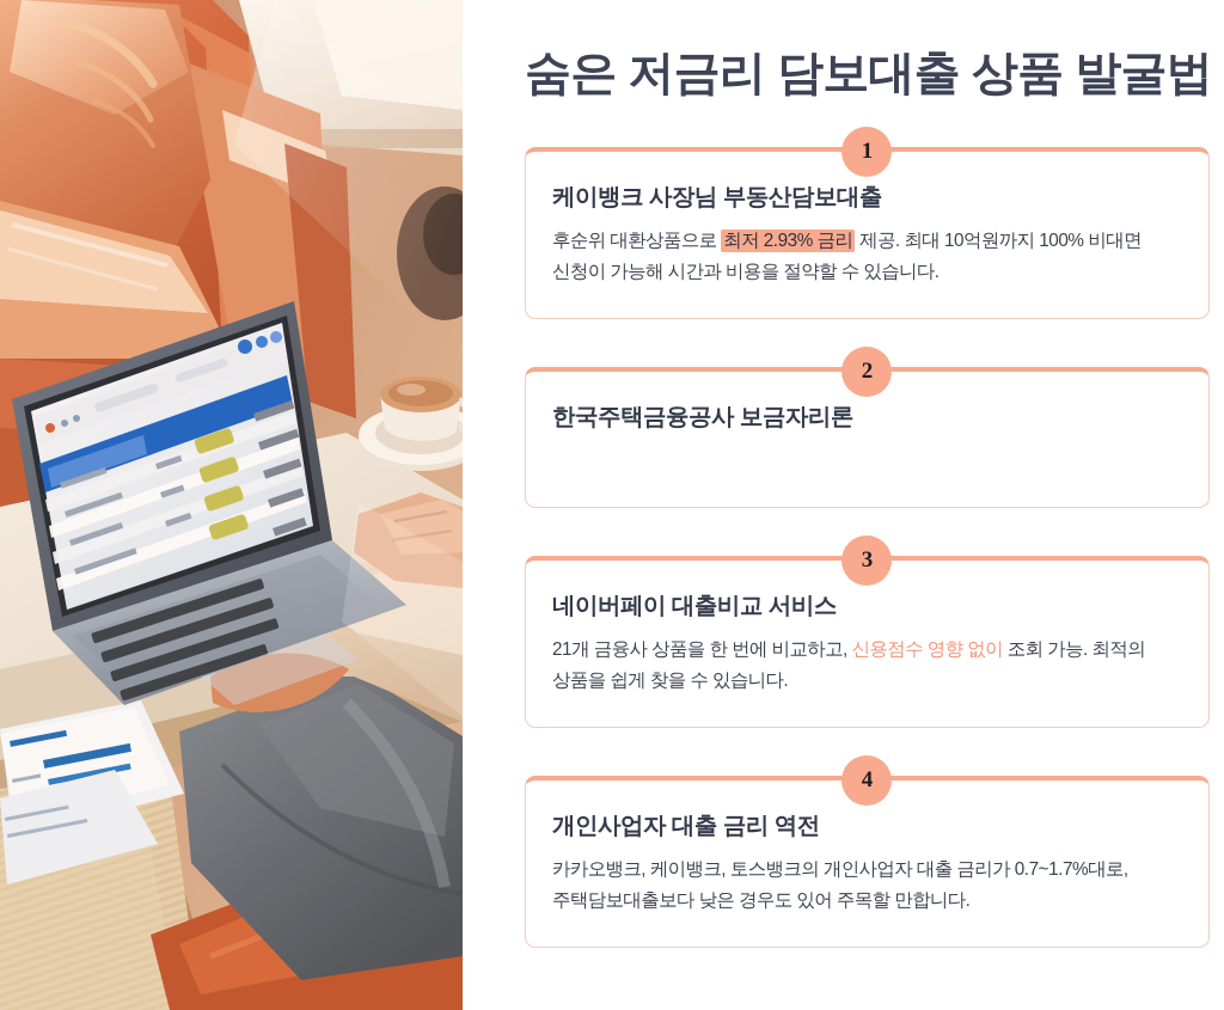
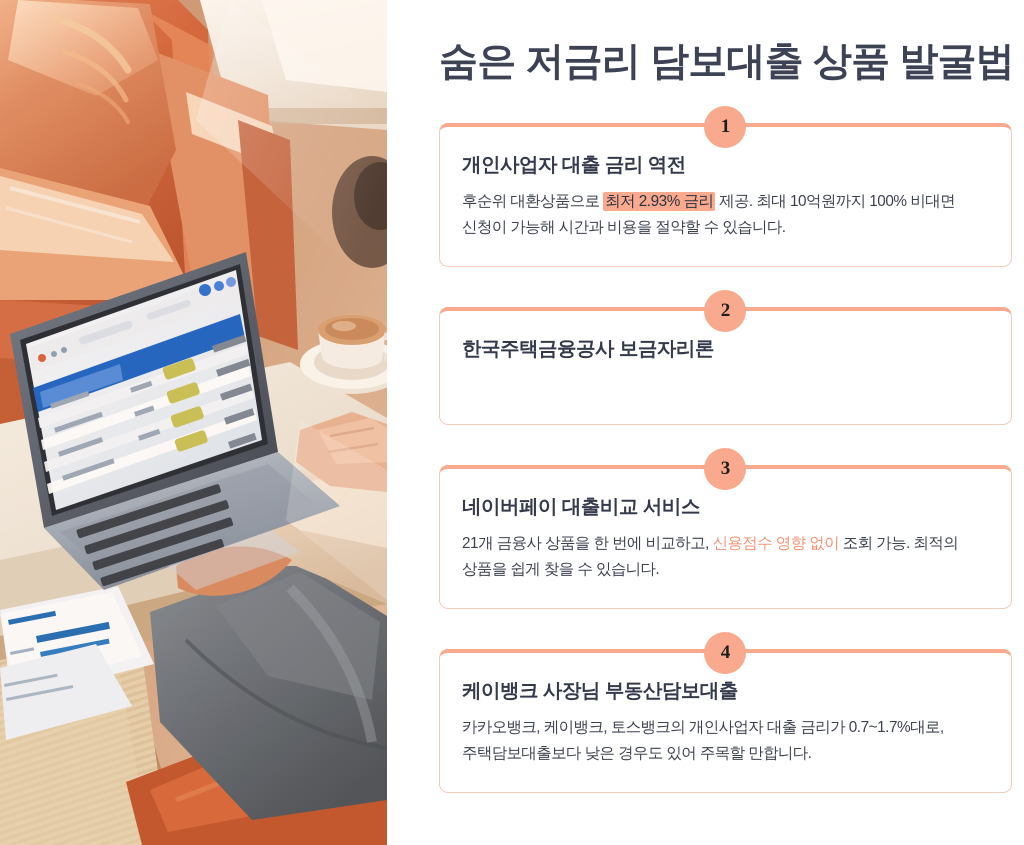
  숨은 저금리 담보대출 상품 발굴법
  1
- 케이뱅크 사장님 부동산담보대출
+ 개인사업자 대출 금리 역전
  후순위 대환상품으로 최저 2.93% 금리 제공. 최대 10억원까지 100% 비대면 신청이 가능해 시간과 비용을 절약할 수 있습니다.
  2
  한국주택금융공사 보금자리론
  3
  네이버페이 대출비교 서비스
  21개 금융사 상품을 한 번에 비교하고, 신용점수 영향 없이 조회 가능. 최적의 상품을 쉽게 찾을 수 있습니다.
  4
- 개인사업자 대출 금리 역전
+ 케이뱅크 사장님 부동산담보대출
  카카오뱅크, 케이뱅크, 토스뱅크의 개인사업자 대출 금리가 0.7~1.7%대로, 주택담보대출보다 낮은 경우도 있어 주목할 만합니다.
